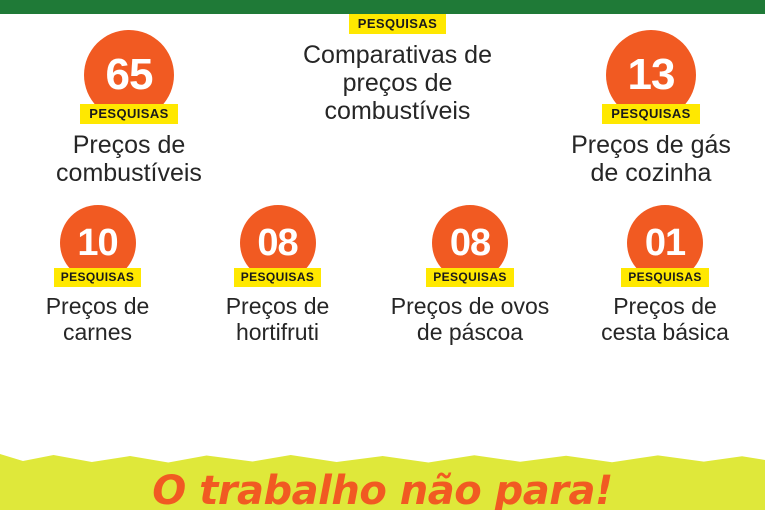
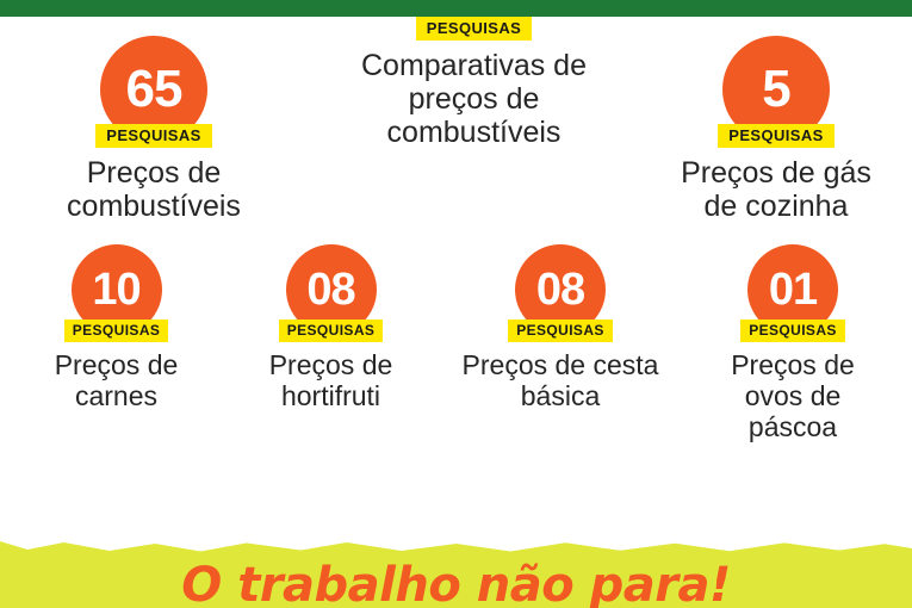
  65
  PESQUISAS
  Preços de combustíveis
  PESQUISAS
  Comparativas de preços de combustíveis
- 13
+ 5
  PESQUISAS
  Preços de gás de cozinha
  10
  PESQUISAS
  Preços de carnes
  08
  PESQUISAS
  Preços de hortifruti
  08
  PESQUISAS
- Preços de ovos de páscoa
+ Preços de cesta básica
  01
  PESQUISAS
- Preços de cesta básica
+ Preços de ovos de páscoa
  O trabalho não para!
